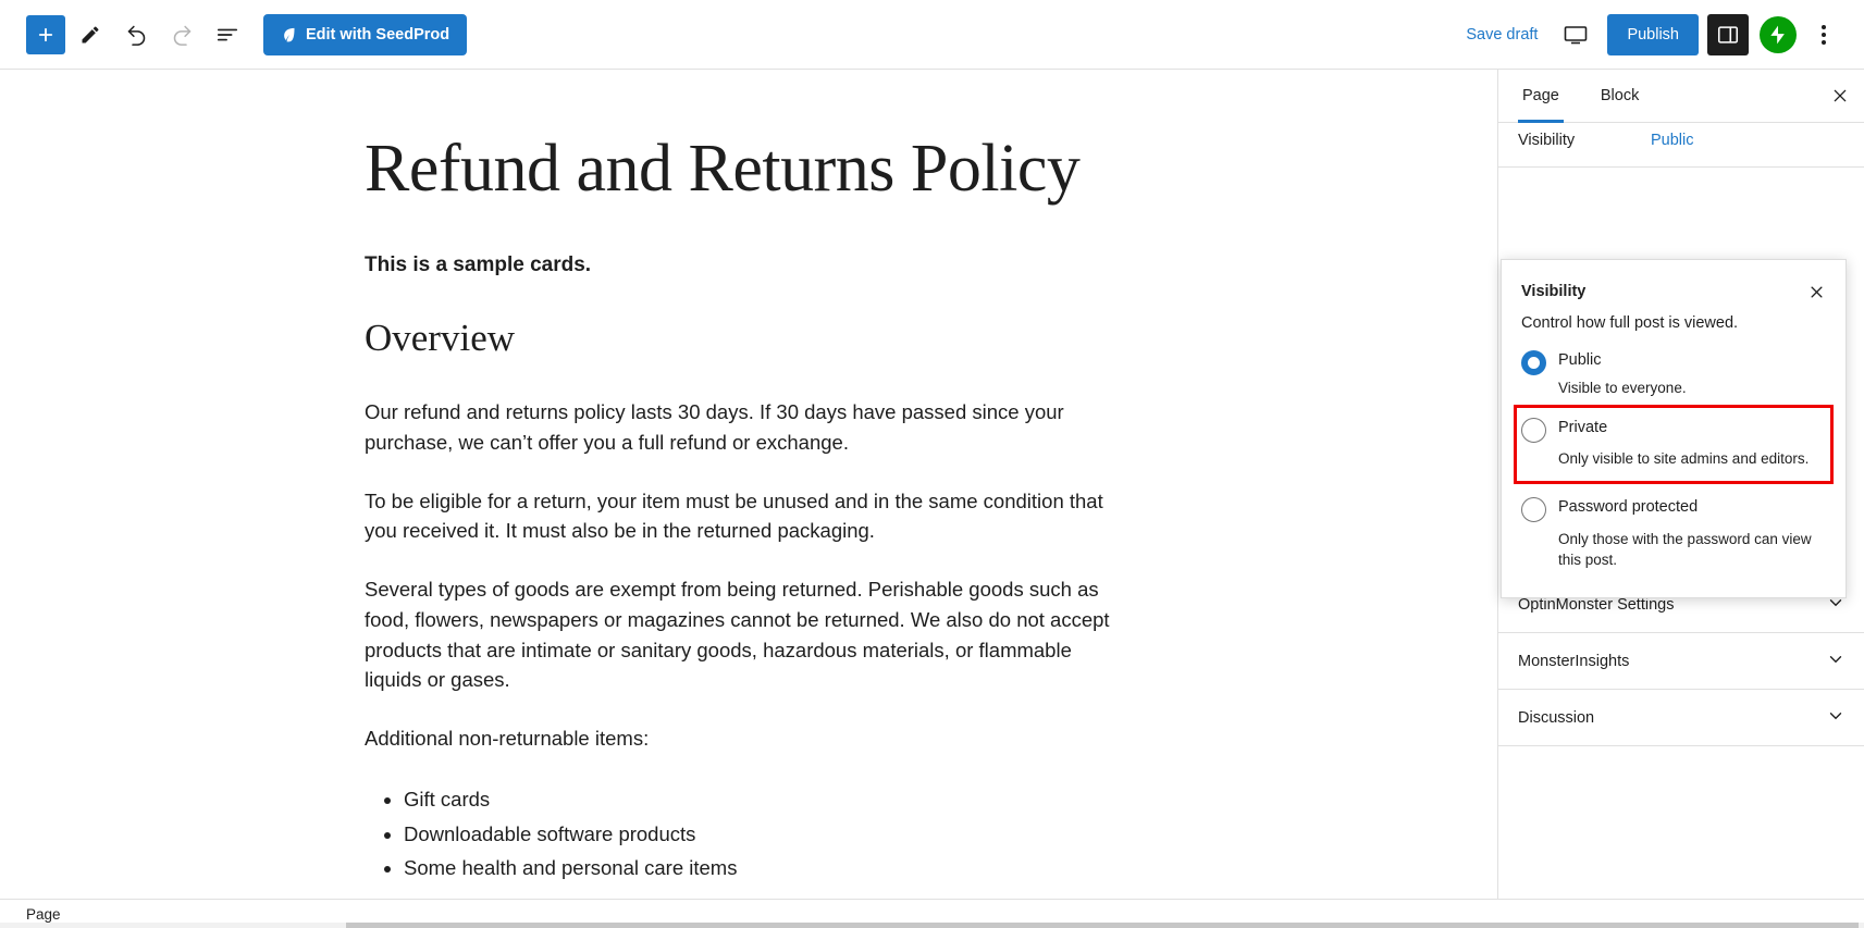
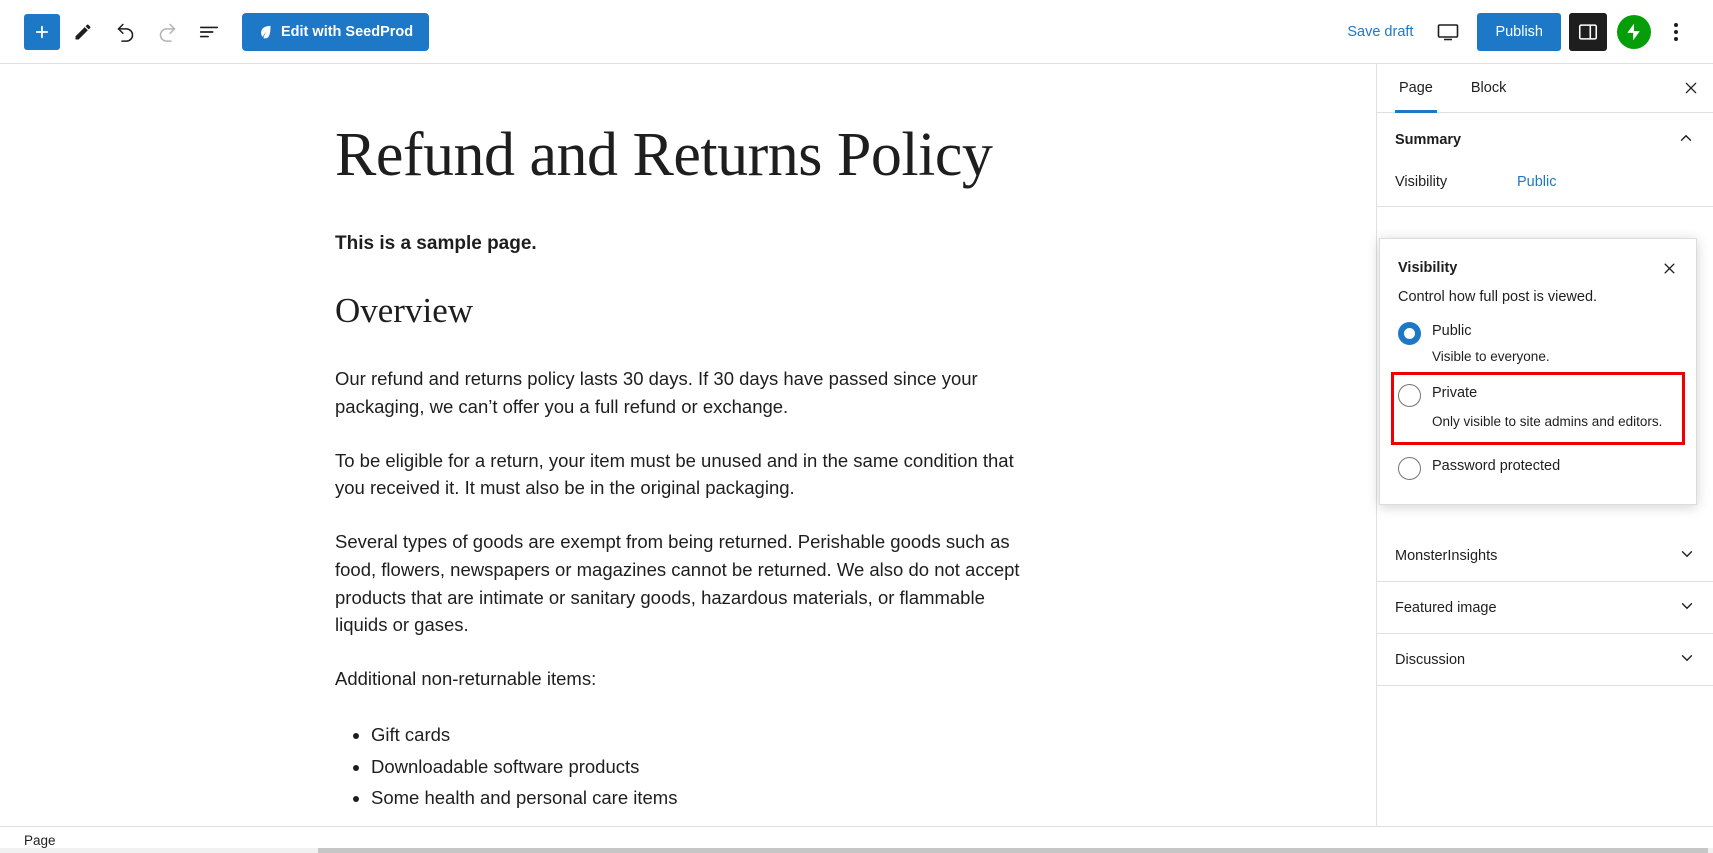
  Edit with SeedProd
  Save draft
  Publish
  Refund and Returns Policy
- This is a sample cards.
+ This is a sample page.
  Overview
- Our refund and returns policy lasts 30 days. If 30 days have passed since your purchase, we can’t offer you a full refund or exchange.
+ Our refund and returns policy lasts 30 days. If 30 days have passed since your packaging, we can’t offer you a full refund or exchange.
- To be eligible for a return, your item must be unused and in the same condition that you received it. It must also be in the returned packaging.
+ To be eligible for a return, your item must be unused and in the same condition that you received it. It must also be in the original packaging.
  Several types of goods are exempt from being returned. Perishable goods such as food, flowers, newspapers or magazines cannot be returned. We also do not accept products that are intimate or sanitary goods, hazardous materials, or flammable liquids or gases.
  Additional non-returnable items:
  Gift cards
  Downloadable software products
  Some health and personal care items
  Page
  Block
+ Summary
  Visibility
  Public
- OptinMonster Settings
  MonsterInsights
+ Featured image
  Discussion
  Visibility
  Control how full post is viewed.
  Public
  Visible to everyone.
  Private
  Only visible to site admins and editors.
  Password protected
- Only those with the password can view this post.
  Page
